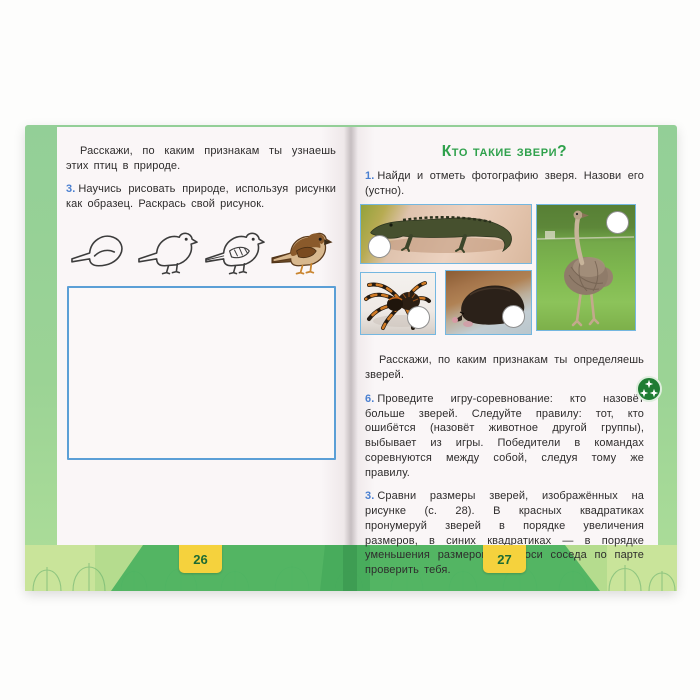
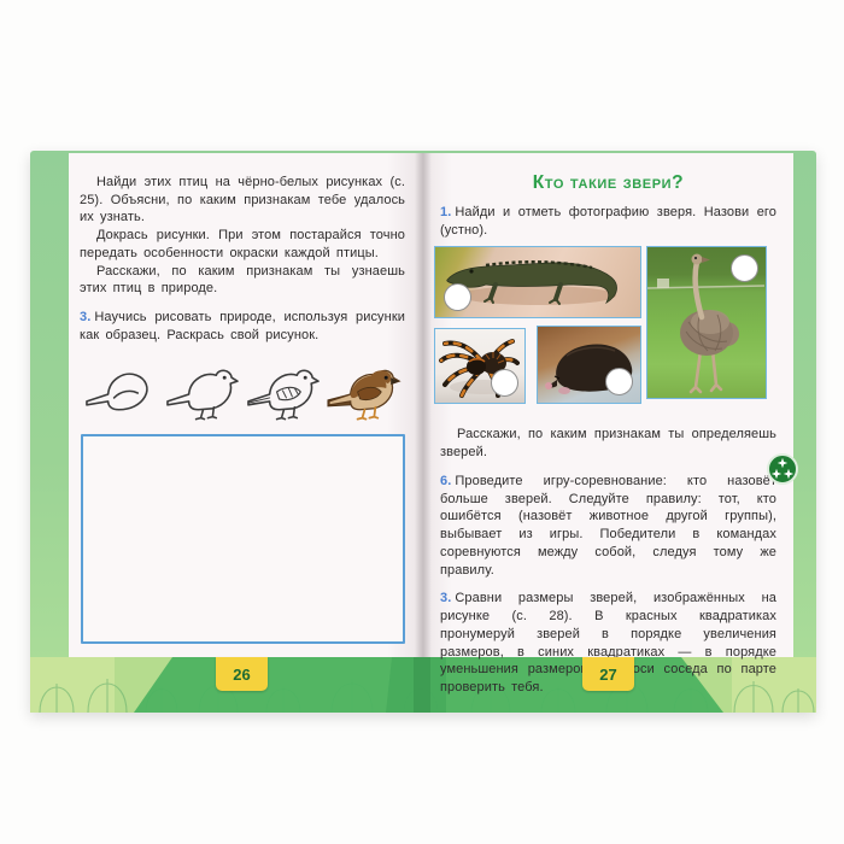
+ Найди этих птиц на чёрно-белых рисунках (с. 25). Объясни, по каким признакам тебе удалось их узнать.
+ Докрась рисунки. При этом постарайся точно передать особенности окраски каждой птицы.
  Расскажи, по каким признакам ты узнаешь этих птиц в природе.
  3. Научись рисовать природе, используя рисунки как образец. Раскрась свой рисунок.
  Кто такие звери?
  1. Найди и отметь фотографию зверя. Назови его (устно).
  Расскажи, по каким признакам ты определяешь зверей.
  6. Проведите игру-соревнование: кто назовё больше зверей. Следуйте правилу: тот, кто ошибётся (назовёт животное другой группы), выбывает из игры. Победители в командах соревнуются между собой, следуя тому же правилу.
  3. Сравни размеры зверей, изображённых на рисунке (с. 28). В красных квадратиках пронумеруй зверей в порядке увеличения размеров, в синих квадратиках — в порядке уменьшения размерооси соседа по парте проверить тебя.
  26
  27
